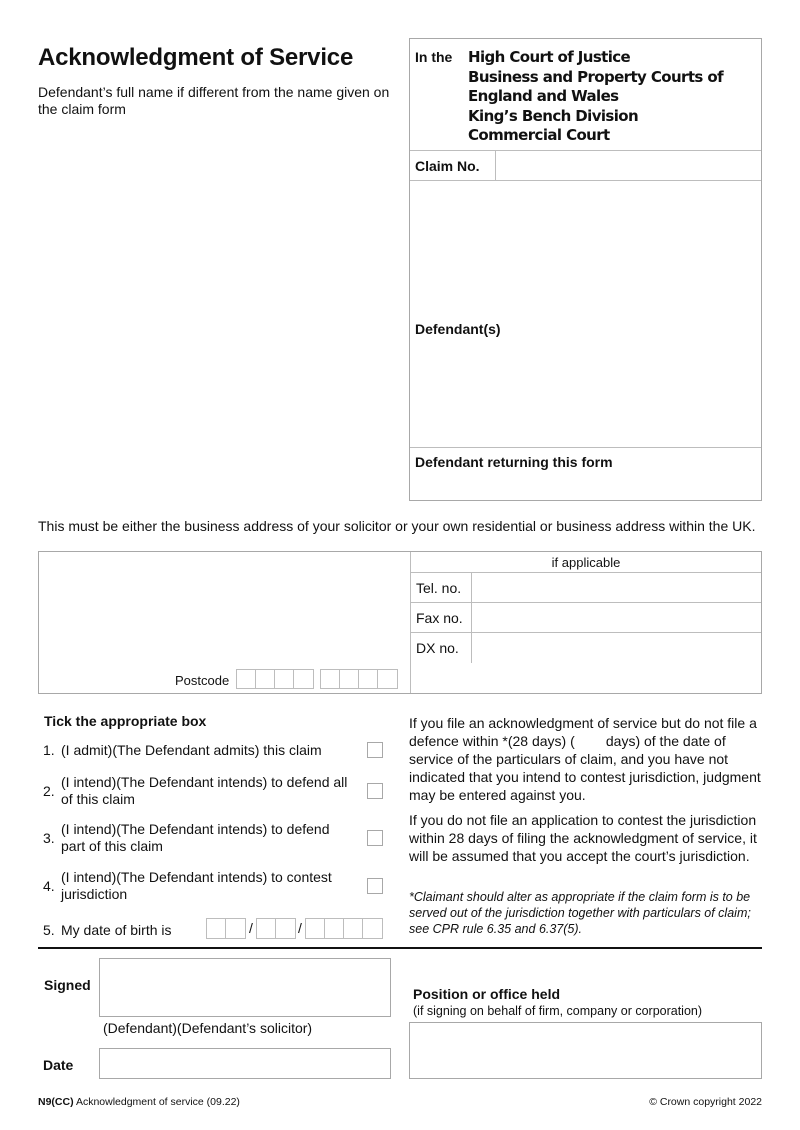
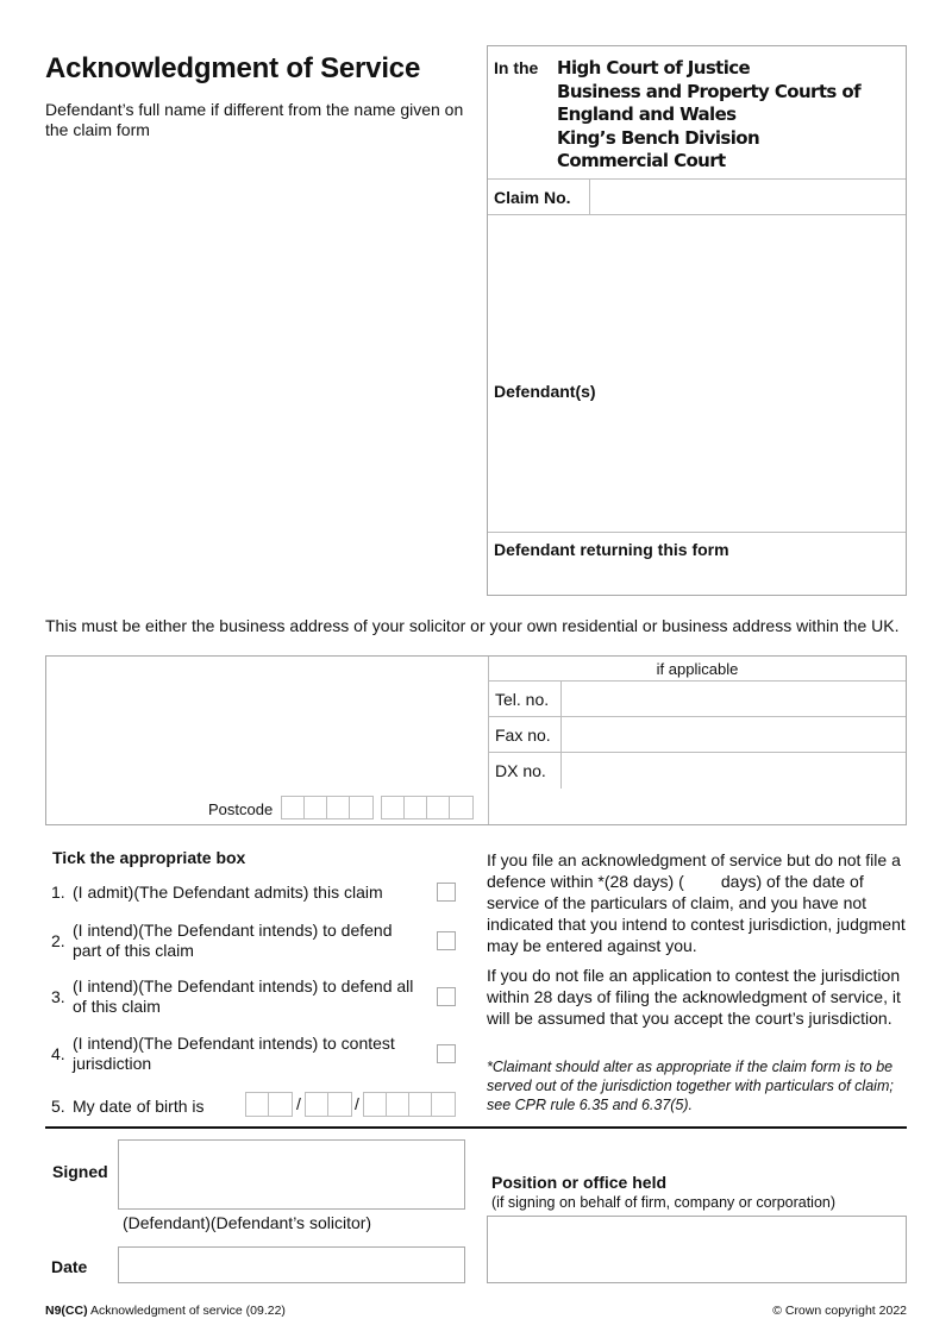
  Acknowledgment of Service
  Defendant’s full name if different from the name given on the claim form
  In the
  High Court of Justice
  Business and Property Courts of
  England and Wales
  King’s Bench Division
  Commercial Court
  Claim No.
  Defendant(s)
  Defendant returning this form
  This must be either the business address of your solicitor or your own residential or business address within the UK.
  Postcode
  if applicable
  Tel. no.
  Fax no.
  DX no.
  Tick the appropriate box
  1.
  (I admit)(The Defendant admits) this claim
  2.
- (I intend)(The Defendant intends) to defend all of this claim
+ (I intend)(The Defendant intends) to defend part of this claim
  3.
- (I intend)(The Defendant intends) to defend part of this claim
+ (I intend)(The Defendant intends) to defend all of this claim
  4.
  (I intend)(The Defendant intends) to contest jurisdiction
  5.
  My date of birth is
  /
  /
  If you file an acknowledgment of service but do not file a defence within *(28 days) ( days) of the date of service of the particulars of claim, and you have not indicated that you intend to contest jurisdiction, judgment may be entered against you.
  If you do not file an application to contest the jurisdiction within 28 days of filing the acknowledgment of service, it will be assumed that you accept the court’s jurisdiction.
  *Claimant should alter as appropriate if the claim form is to be served out of the jurisdiction together with particulars of claim; see CPR rule 6.35 and 6.37(5).
  Signed
  (Defendant)(Defendant’s solicitor)
  Date
  Position or office held
  (if signing on behalf of firm, company or corporation)
  N9(CC) Acknowledgment of service (09.22)
  © Crown copyright 2022
